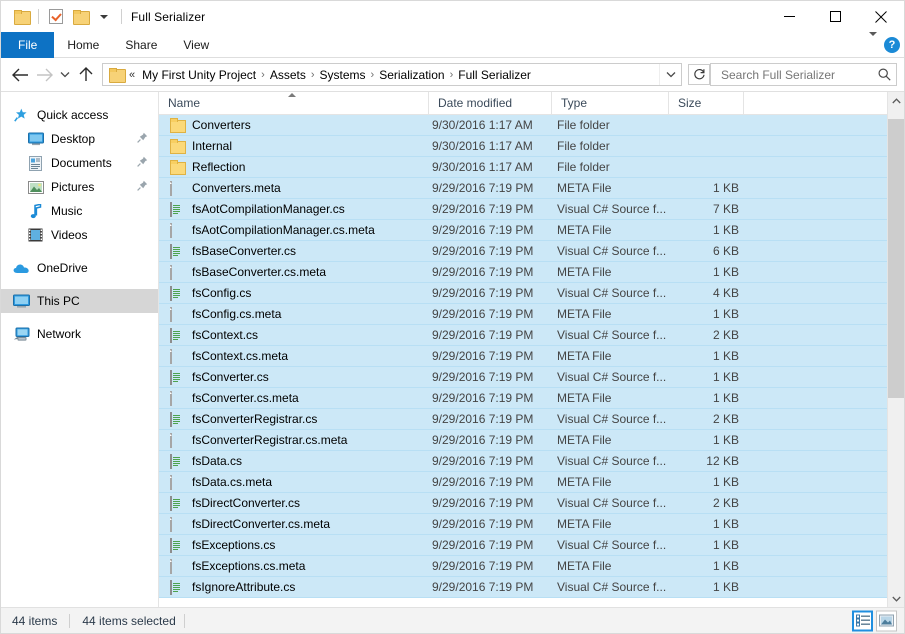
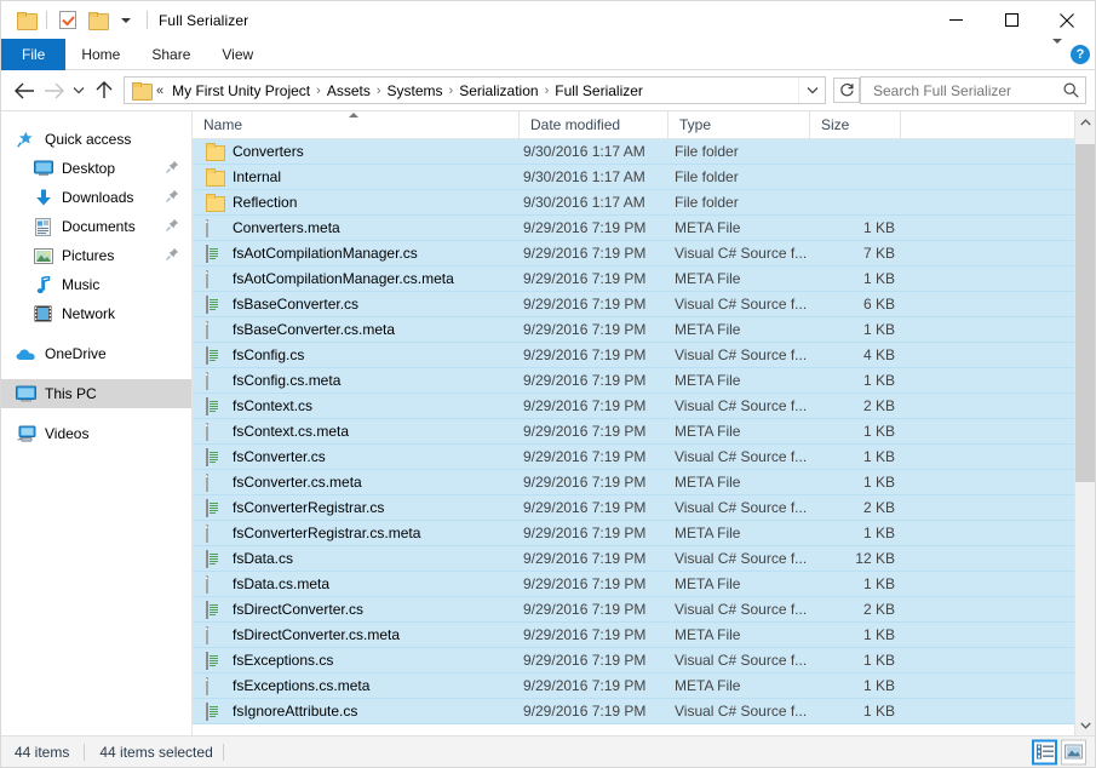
  Full Serializer
  File
  Home
  Share
  View
  ?
  «
  My First Unity Project
  ›
  Assets
  ›
  Systems
  ›
  Serialization
  ›
  Full Serializer
  Search Full Serializer
  Quick access
  Desktop
+ Downloads
  Documents
  Pictures
  Music
- Videos
+ Network
  OneDrive
  This PC
- Network
+ Videos
  Name
  Date modified
  Type
  Size
  Converters
  9/30/2016 1:17 AM
  File folder
  Internal
  9/30/2016 1:17 AM
  File folder
  Reflection
  9/30/2016 1:17 AM
  File folder
  Converters.meta
  9/29/2016 7:19 PM
  META File
  1 KB
  fsAotCompilationManager.cs
  9/29/2016 7:19 PM
  Visual C# Source f...
  7 KB
  fsAotCompilationManager.cs.meta
  9/29/2016 7:19 PM
  META File
  1 KB
  fsBaseConverter.cs
  9/29/2016 7:19 PM
  Visual C# Source f...
  6 KB
  fsBaseConverter.cs.meta
  9/29/2016 7:19 PM
  META File
  1 KB
  fsConfig.cs
  9/29/2016 7:19 PM
  Visual C# Source f...
  4 KB
  fsConfig.cs.meta
  9/29/2016 7:19 PM
  META File
  1 KB
  fsContext.cs
  9/29/2016 7:19 PM
  Visual C# Source f...
  2 KB
  fsContext.cs.meta
  9/29/2016 7:19 PM
  META File
  1 KB
  fsConverter.cs
  9/29/2016 7:19 PM
  Visual C# Source f...
  1 KB
  fsConverter.cs.meta
  9/29/2016 7:19 PM
  META File
  1 KB
  fsConverterRegistrar.cs
  9/29/2016 7:19 PM
  Visual C# Source f...
  2 KB
  fsConverterRegistrar.cs.meta
  9/29/2016 7:19 PM
  META File
  1 KB
  fsData.cs
  9/29/2016 7:19 PM
  Visual C# Source f...
  12 KB
  fsData.cs.meta
  9/29/2016 7:19 PM
  META File
  1 KB
  fsDirectConverter.cs
  9/29/2016 7:19 PM
  Visual C# Source f...
  2 KB
  fsDirectConverter.cs.meta
  9/29/2016 7:19 PM
  META File
  1 KB
  fsExceptions.cs
  9/29/2016 7:19 PM
  Visual C# Source f...
  1 KB
  fsExceptions.cs.meta
  9/29/2016 7:19 PM
  META File
  1 KB
  fsIgnoreAttribute.cs
  9/29/2016 7:19 PM
  Visual C# Source f...
  1 KB
  44 items
  44 items selected
